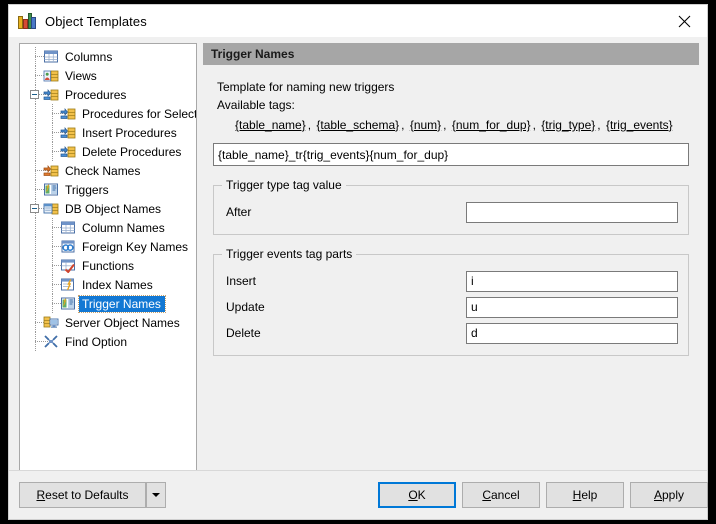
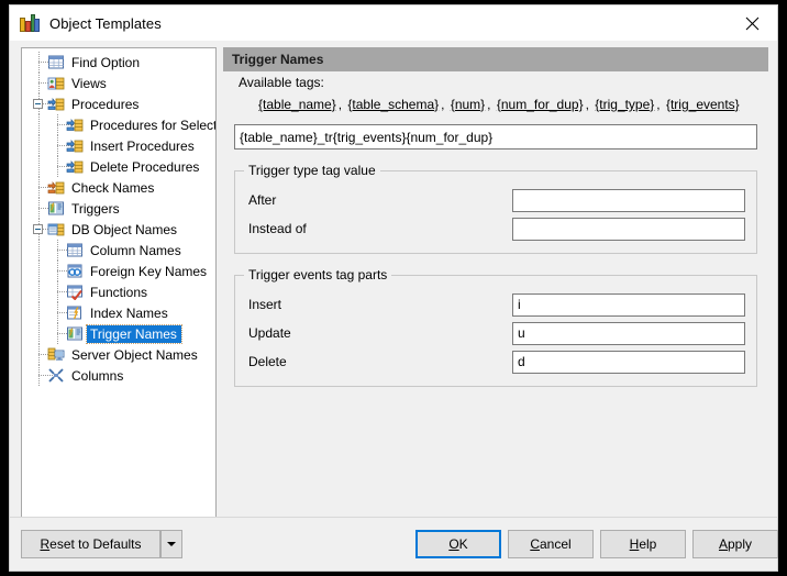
  Object Templates
- Columns
+ Find Option
  Views
  Procedures
  Procedures for Select
  Insert Procedures
  Delete Procedures
  Check Names
  Triggers
  DB Object Names
  Column Names
  Foreign Key Names
  Functions
  Index Names
  Trigger Names
  Server Object Names
- Find Option
+ Columns
  Trigger Names
- Template for naming new triggers
  Available tags:
  {table_name} , {table_schema} , {num} , {num_for_dup} , {trig_type} , {trig_events}
  {table_name}_tr{trig_events}{num_for_dup}
  Trigger type tag value
  After
+ Instead of
  Trigger events tag parts
  Insert
  i
  Update
  u
  Delete
  d
  Reset to Defaults
  OK
  Cancel
  Help
  Apply
